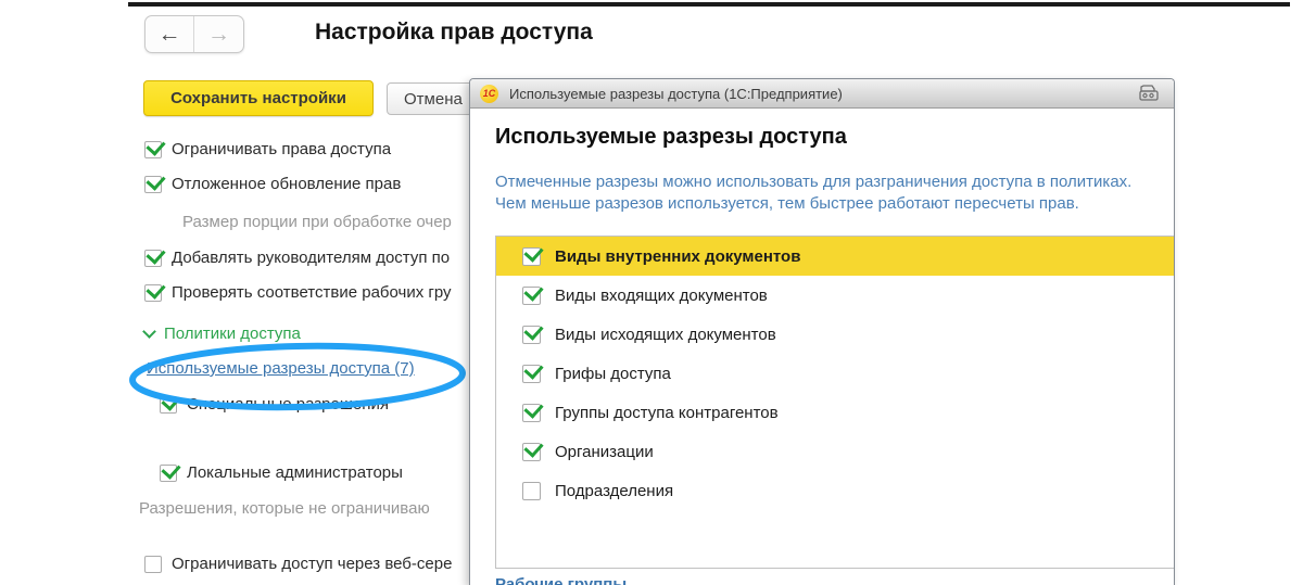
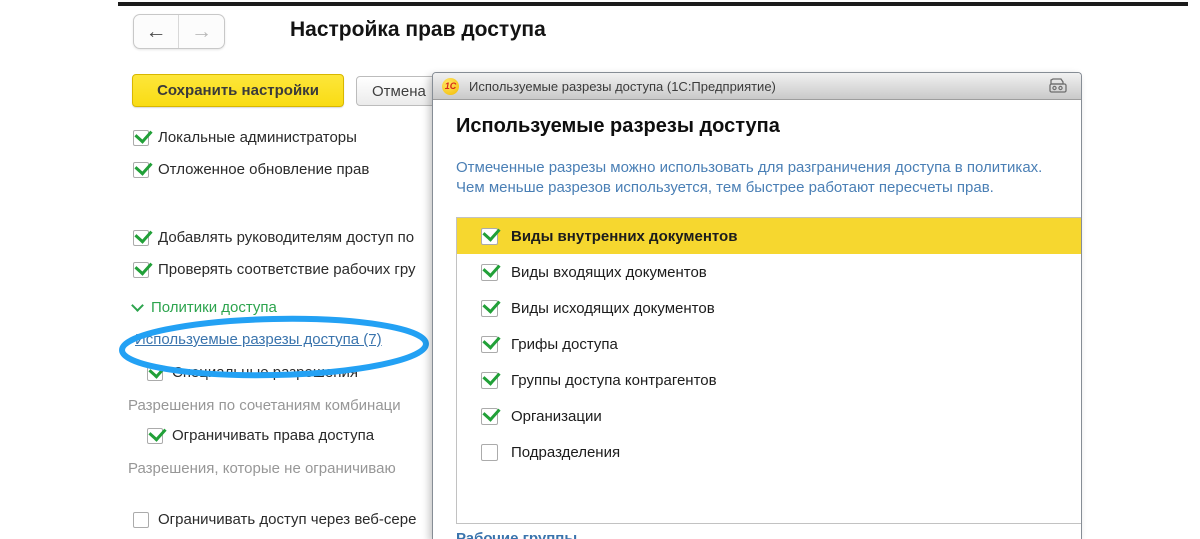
  ←
  →
  Настройка прав доступа
  Сохранить настройки
  Отмена
- Ограничивать права доступа
+ Локальные администраторы
  Отложенное обновление прав
- Размер порции при обработке очер
  Добавлять руководителям доступ по
  Проверять соответствие рабочих гру
  Политики доступа
  спользуемые разрезы доступа (7)
+ Разрешения по сочетаниям комбинаци
- Локальные администраторы
+ Ограничивать права доступа
  Разрешения, которые не ограничиваю
  Ограничивать доступ через веб-сере
  1С
  Используемые разрезы доступа (1С:Предприятие)
  Используемые разрезы доступа
  Отмеченные разрезы можно использовать для разграничения доступа в политиках.
  Чем меньше разрезов используется, тем быстрее работают пересчеты прав.
  Виды внутренних документов
  Виды входящих документов
  Виды исходящих документов
  Грифы доступа
  Группы доступа контрагентов
  Организации
  Подразделения
